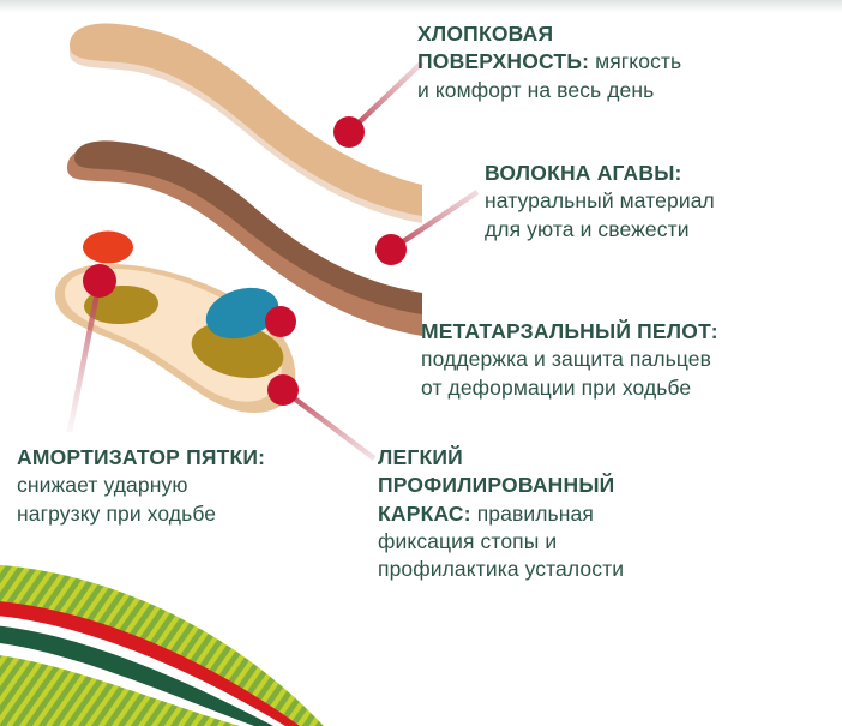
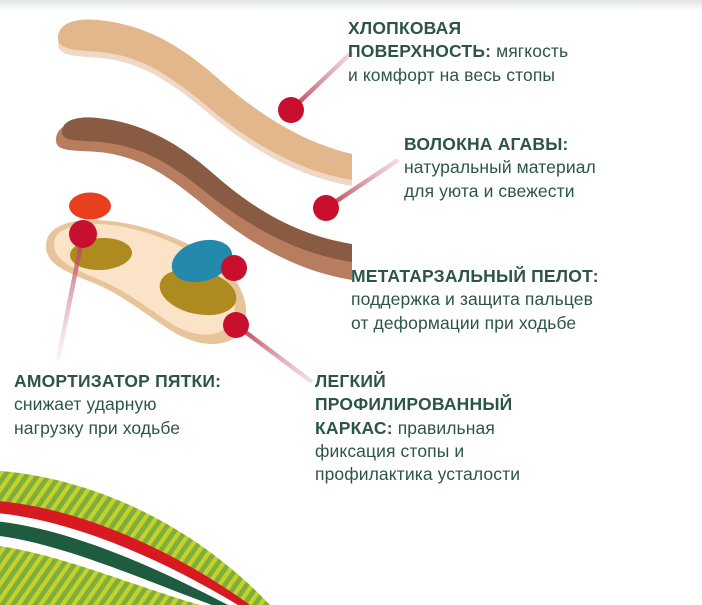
  ХЛОПКОВАЯ
  ПОВЕРХНОСТЬ: мягкость
- и комфорт на весь день
+ и комфорт на весь стопы
  ВОЛОКНА АГАВЫ:
  натуральный материал
  для уюта и свежести
  МЕТАТАРЗАЛЬНЫЙ ПЕЛОТ:
  поддержка и защита пальцев
  от деформации при ходьбе
  ЛЕГКИЙ
  ПРОФИЛИРОВАННЫЙ
  КАРКАС: правильная
  фиксация стопы и
  профилактика усталости
  АМОРТИЗАТОР ПЯТКИ:
  снижает ударную
  нагрузку при ходьбе
